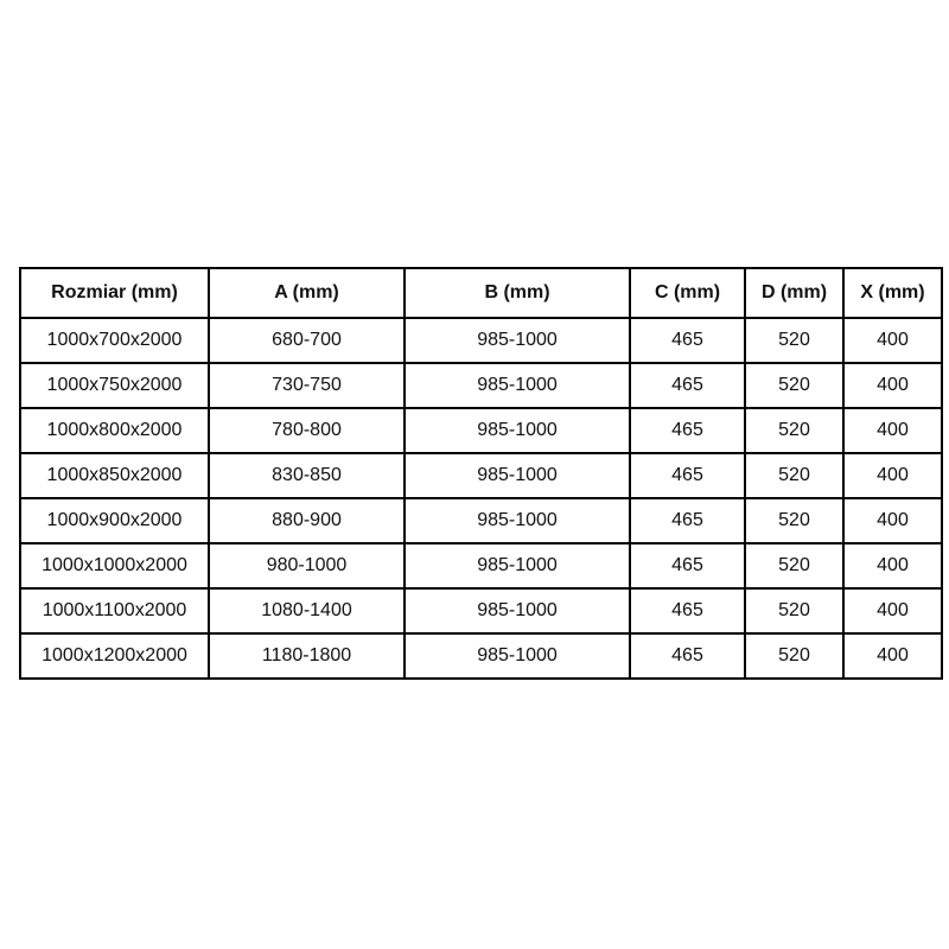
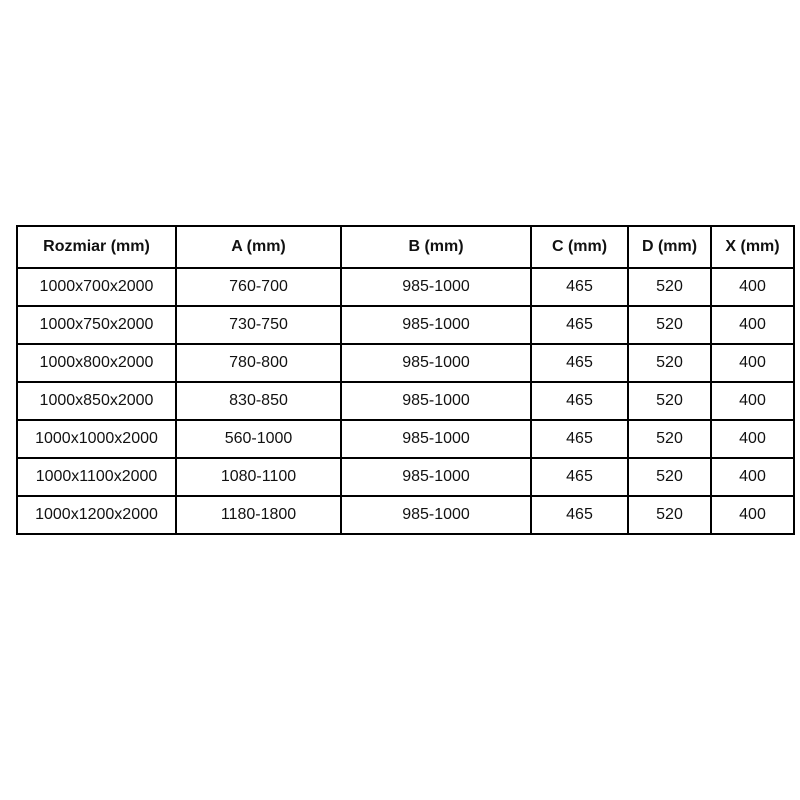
  Rozmiar (mm)	A (mm)	B (mm)	C (mm)	D (mm)	X (mm)
- 1000x700x2000	680-700	985-1000	465	520	400
+ 1000x700x2000	760-700	985-1000	465	520	400
  1000x750x2000	730-750	985-1000	465	520	400
  1000x800x2000	780-800	985-1000	465	520	400
  1000x850x2000	830-850	985-1000	465	520	400
- 1000x900x2000	880-900	985-1000	465	520	400
- 1000x1000x2000	980-1000	985-1000	465	520	400
+ 1000x1000x2000	560-1000	985-1000	465	520	400
- 1000x1100x2000	1080-1400	985-1000	465	520	400
+ 1000x1100x2000	1080-1100	985-1000	465	520	400
  1000x1200x2000	1180-1800	985-1000	465	520	400
